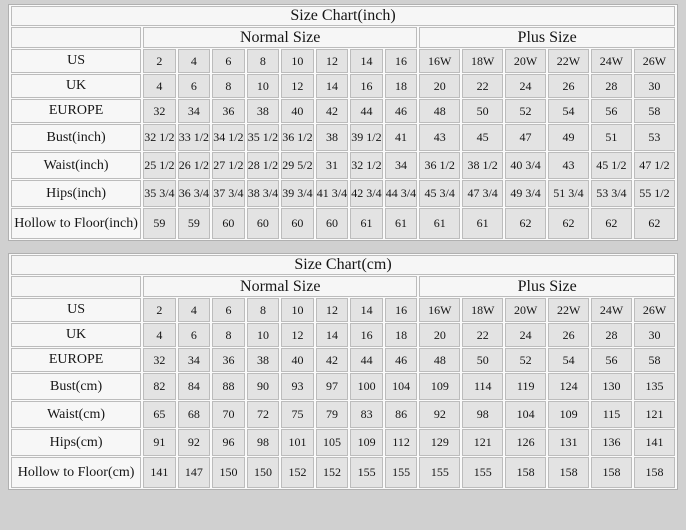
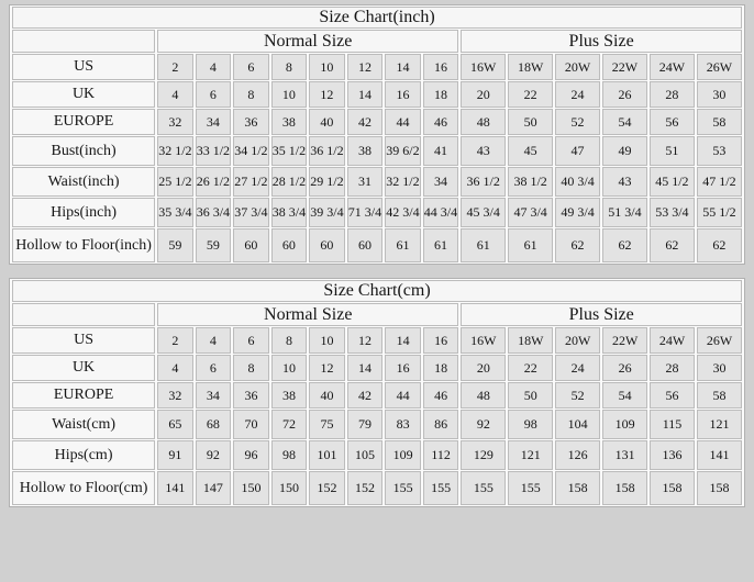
  Size Chart(inch)
  	Normal Size	Plus Size
  US	2	4	6	8	10	12	14	16	16W	18W	20W	22W	24W	26W
  UK	4	6	8	10	12	14	16	18	20	22	24	26	28	30
  EUROPE	32	34	36	38	40	42	44	46	48	50	52	54	56	58
- Bust(inch)	32 1/2	33 1/2	34 1/2	35 1/2	36 1/2	38	39 1/2	41	43	45	47	49	51	53
+ Bust(inch)	32 1/2	33 1/2	34 1/2	35 1/2	36 1/2	38	39 6/2	41	43	45	47	49	51	53
- Waist(inch)	25 1/2	26 1/2	27 1/2	28 1/2	29 5/2	31	32 1/2	34	36 1/2	38 1/2	40 3/4	43	45 1/2	47 1/2
+ Waist(inch)	25 1/2	26 1/2	27 1/2	28 1/2	29 1/2	31	32 1/2	34	36 1/2	38 1/2	40 3/4	43	45 1/2	47 1/2
- Hips(inch)	35 3/4	36 3/4	37 3/4	38 3/4	39 3/4	41 3/4	42 3/4	44 3/4	45 3/4	47 3/4	49 3/4	51 3/4	53 3/4	55 1/2
+ Hips(inch)	35 3/4	36 3/4	37 3/4	38 3/4	39 3/4	71 3/4	42 3/4	44 3/4	45 3/4	47 3/4	49 3/4	51 3/4	53 3/4	55 1/2
  Hollow to Floor(inch)	59	59	60	60	60	60	61	61	61	61	62	62	62	62
  Size Chart(cm)
  	Normal Size	Plus Size
  US	2	4	6	8	10	12	14	16	16W	18W	20W	22W	24W	26W
  UK	4	6	8	10	12	14	16	18	20	22	24	26	28	30
  EUROPE	32	34	36	38	40	42	44	46	48	50	52	54	56	58
- Bust(cm)	82	84	88	90	93	97	100	104	109	114	119	124	130	135
  Waist(cm)	65	68	70	72	75	79	83	86	92	98	104	109	115	121
  Hips(cm)	91	92	96	98	101	105	109	112	129	121	126	131	136	141
  Hollow to Floor(cm)	141	147	150	150	152	152	155	155	155	155	158	158	158	158
